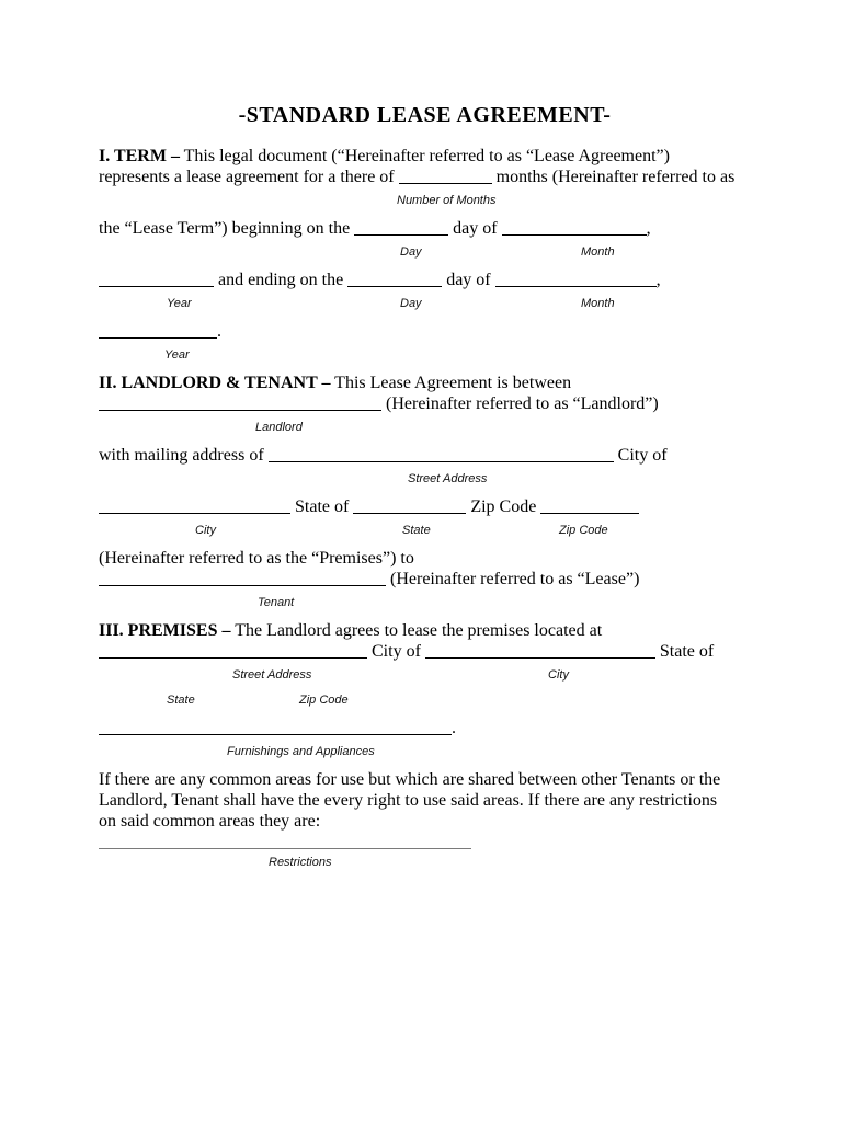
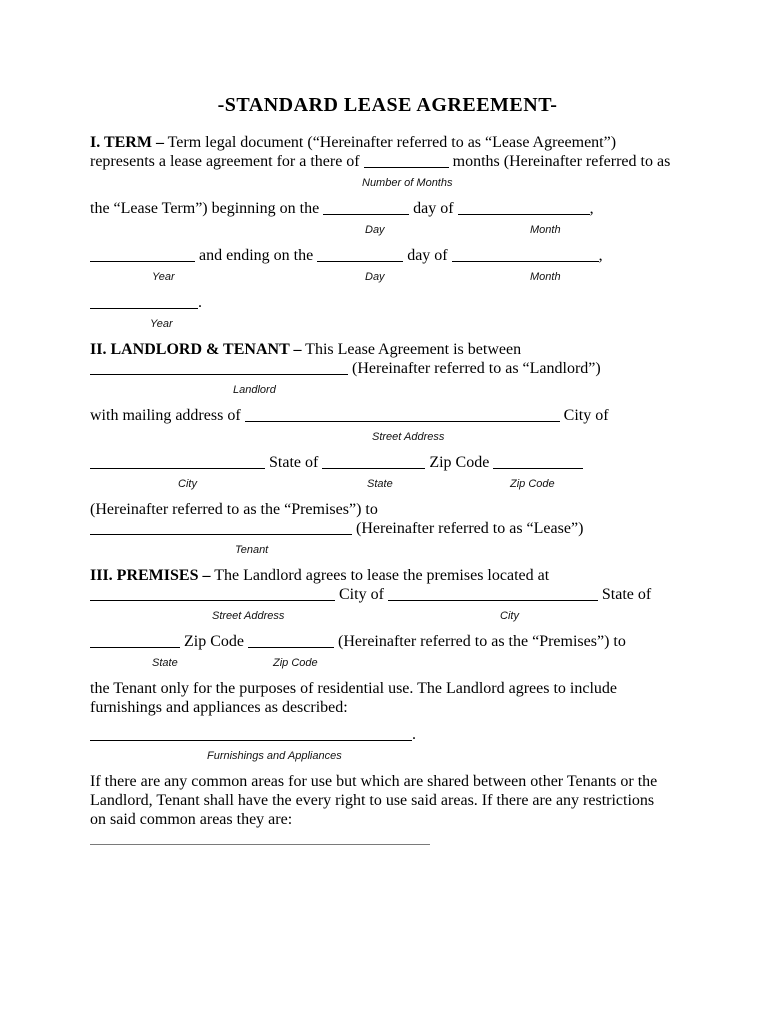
  -STANDARD LEASE AGREEMENT-
- I. TERM – This legal document (“Hereinafter referred to as “Lease Agreement”)
+ I. TERM – Term legal document (“Hereinafter referred to as “Lease Agreement”)
  represents a lease agreement for a there of months (Hereinafter referred to as
  Number of Months
  the “Lease Term”) beginning on the day of ,
  Day
  Month
  and ending on the day of ,
  Year
  Day
  Month
  .
  Year
  II. LANDLORD & TENANT – This Lease Agreement is between
  (Hereinafter referred to as “Landlord”)
  Landlord
  with mailing address of City of
  Street Address
  State of Zip Code
  City
  State
  Zip Code
  (Hereinafter referred to as the “Premises”) to
  (Hereinafter referred to as “Lease”)
  Tenant
  III. PREMISES – The Landlord agrees to lease the premises located at
  City of State of
  Street Address
  City
+ Zip Code (Hereinafter referred to as the “Premises”) to
  State
  Zip Code
+ the Tenant only for the purposes of residential use. The Landlord agrees to include
+ furnishings and appliances as described:
  .
  Furnishings and Appliances
  If there are any common areas for use but which are shared between other Tenants or the
  Landlord, Tenant shall have the every right to use said areas. If there are any restrictions
  on said common areas they are:
- Restrictions
